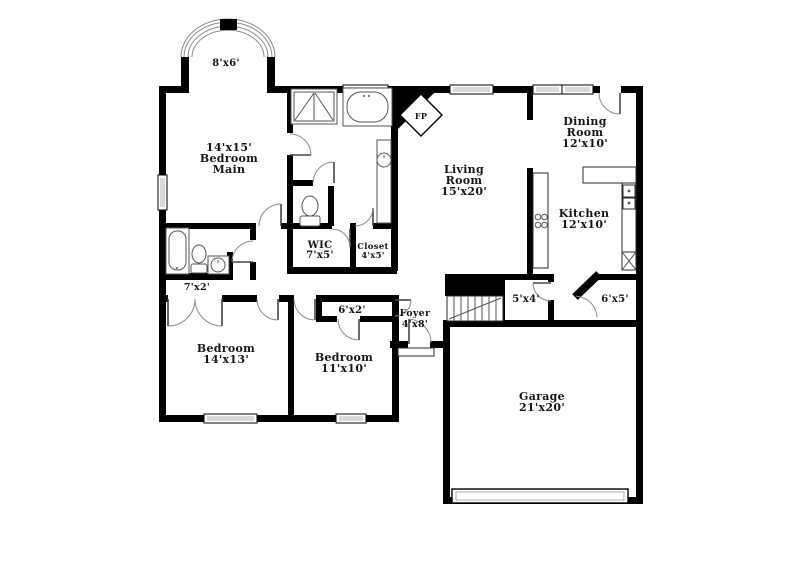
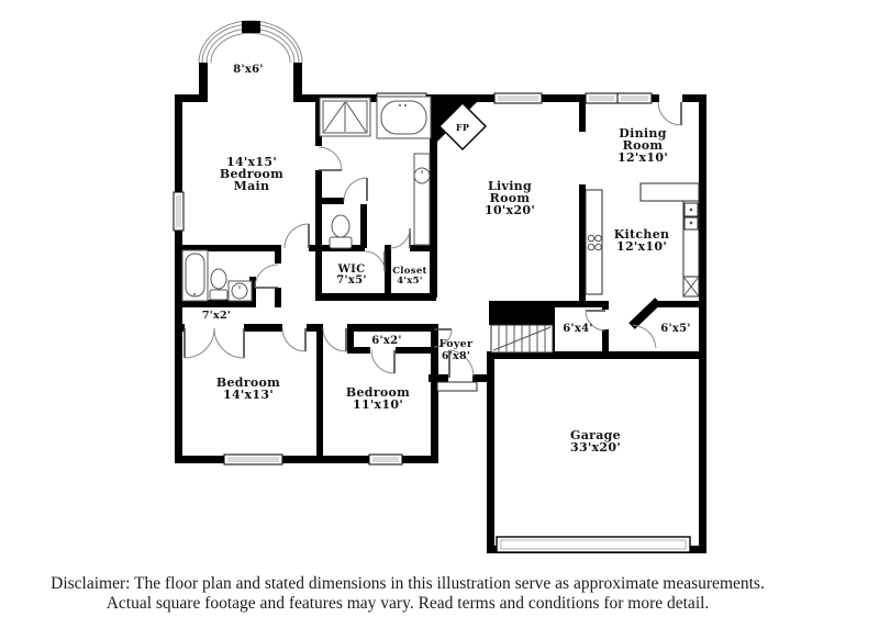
  8'x6'
  14'x15'
  Bedroom
  Main
  Living
  Room
- 15'x20'
+ 10'x20'
  Dining
  Room
  12'x10'
  Kitchen
  12'x10'
  WIC
  7'x5'
  Closet
  4'x5'
  7'x2'
  6'x2'
  Foyer
- 4'x8'
+ 6'x8'
- 5'x4'
+ 6'x4'
  6'x5'
  Bedroom
  14'x13'
  Bedroom
  11'x10'
  Garage
- 21'x20'
+ 33'x20'
  FP
+ Disclaimer: The floor plan and stated dimensions in this illustration serve as approximate measurements.
+ Actual square footage and features may vary. Read terms and conditions for more detail.
